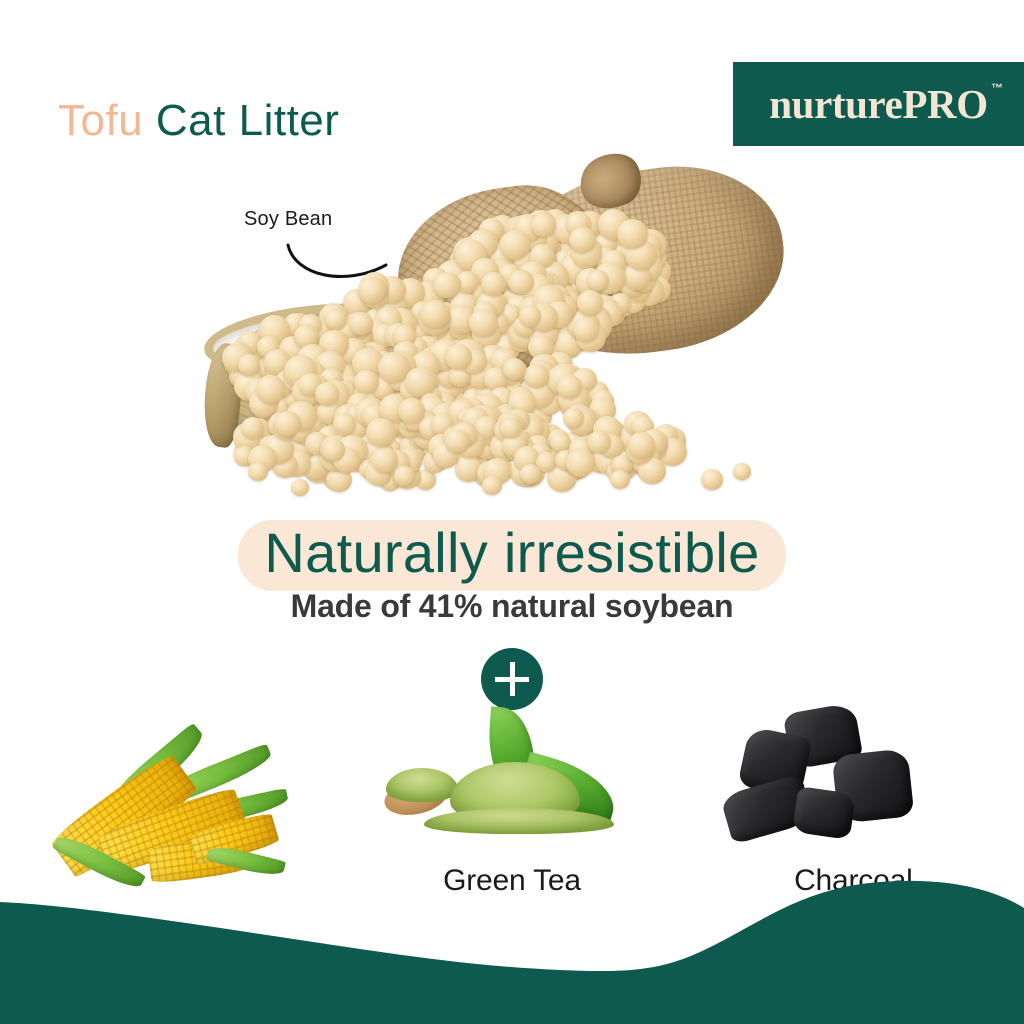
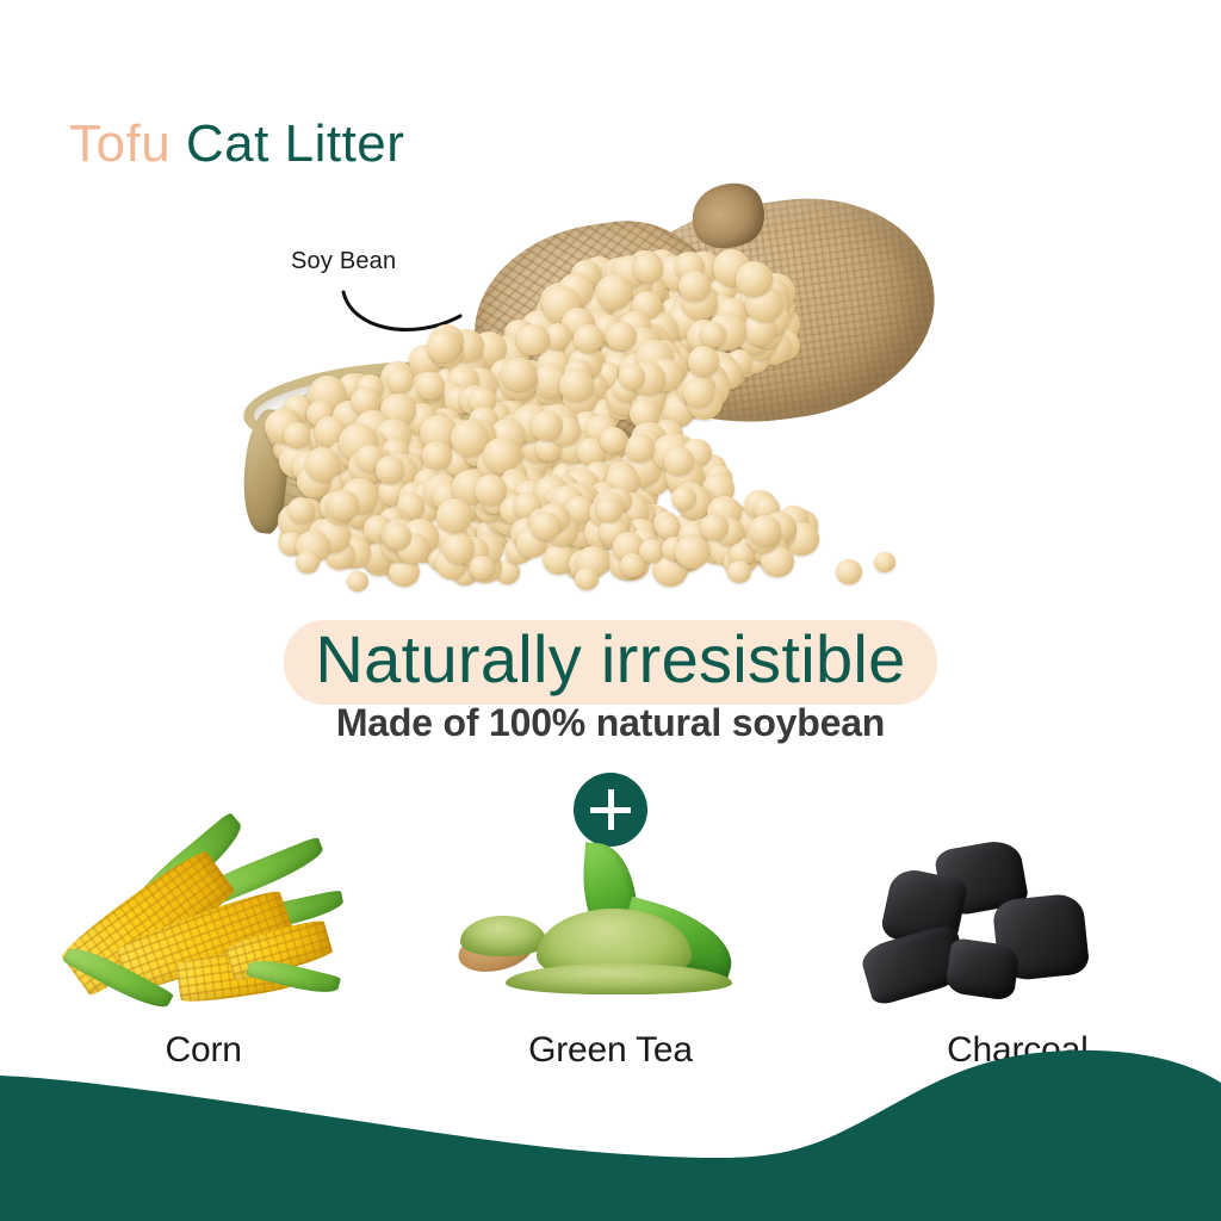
  Tofu Cat Litter
- nurturePRO
- ™
  Soy Bean
  Naturally irresistible
- Made of 41% natural soybean
+ Made of 100% natural soybean
+ Corn
  Green Tea
  Charcoal
